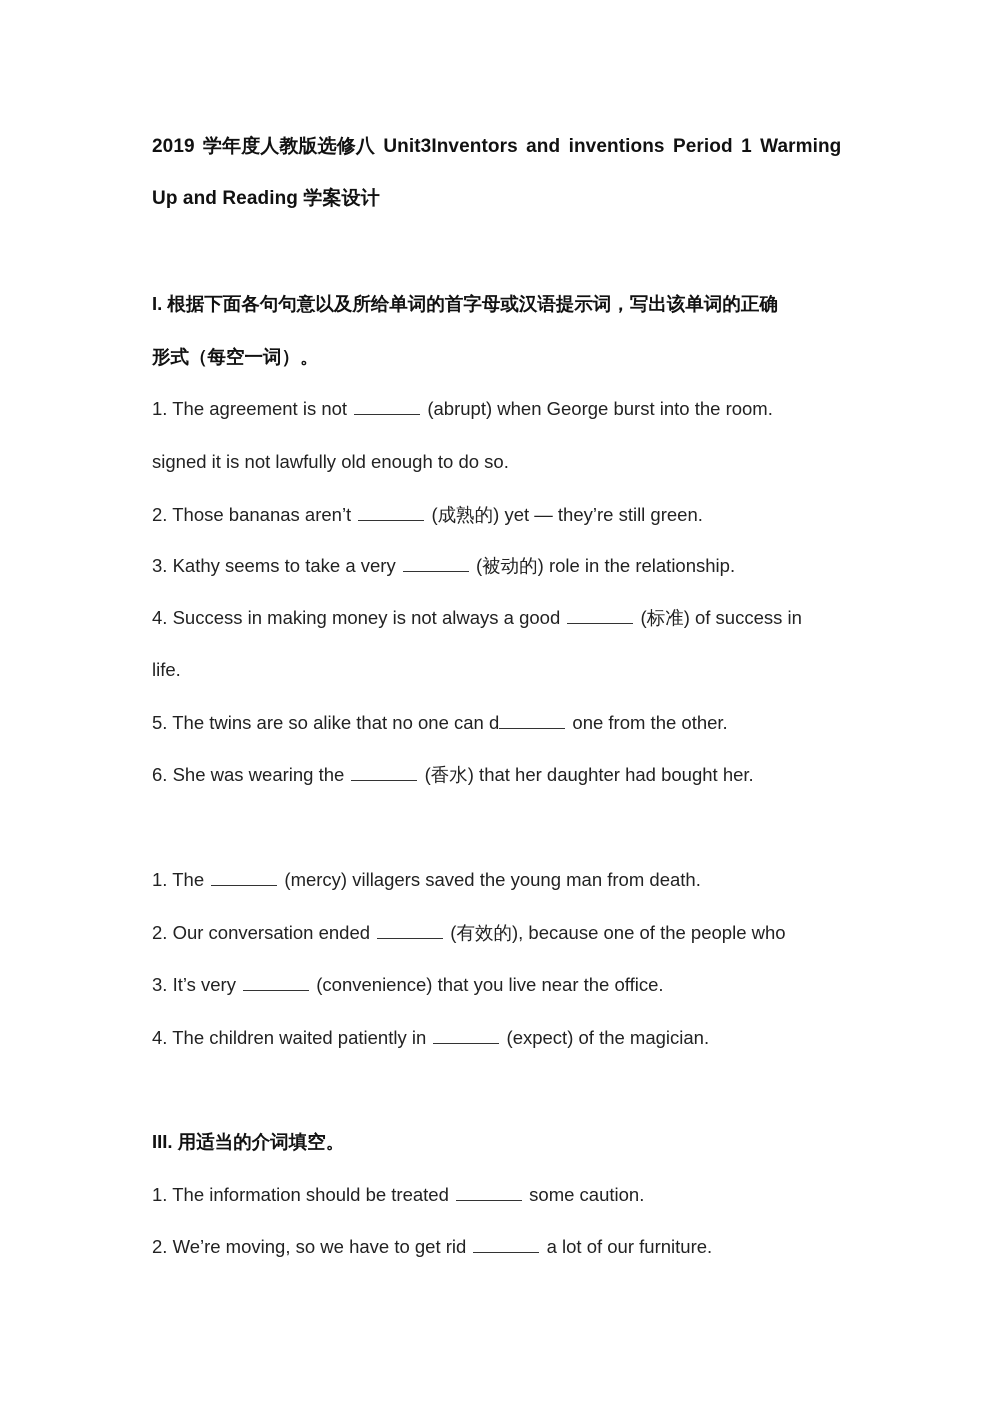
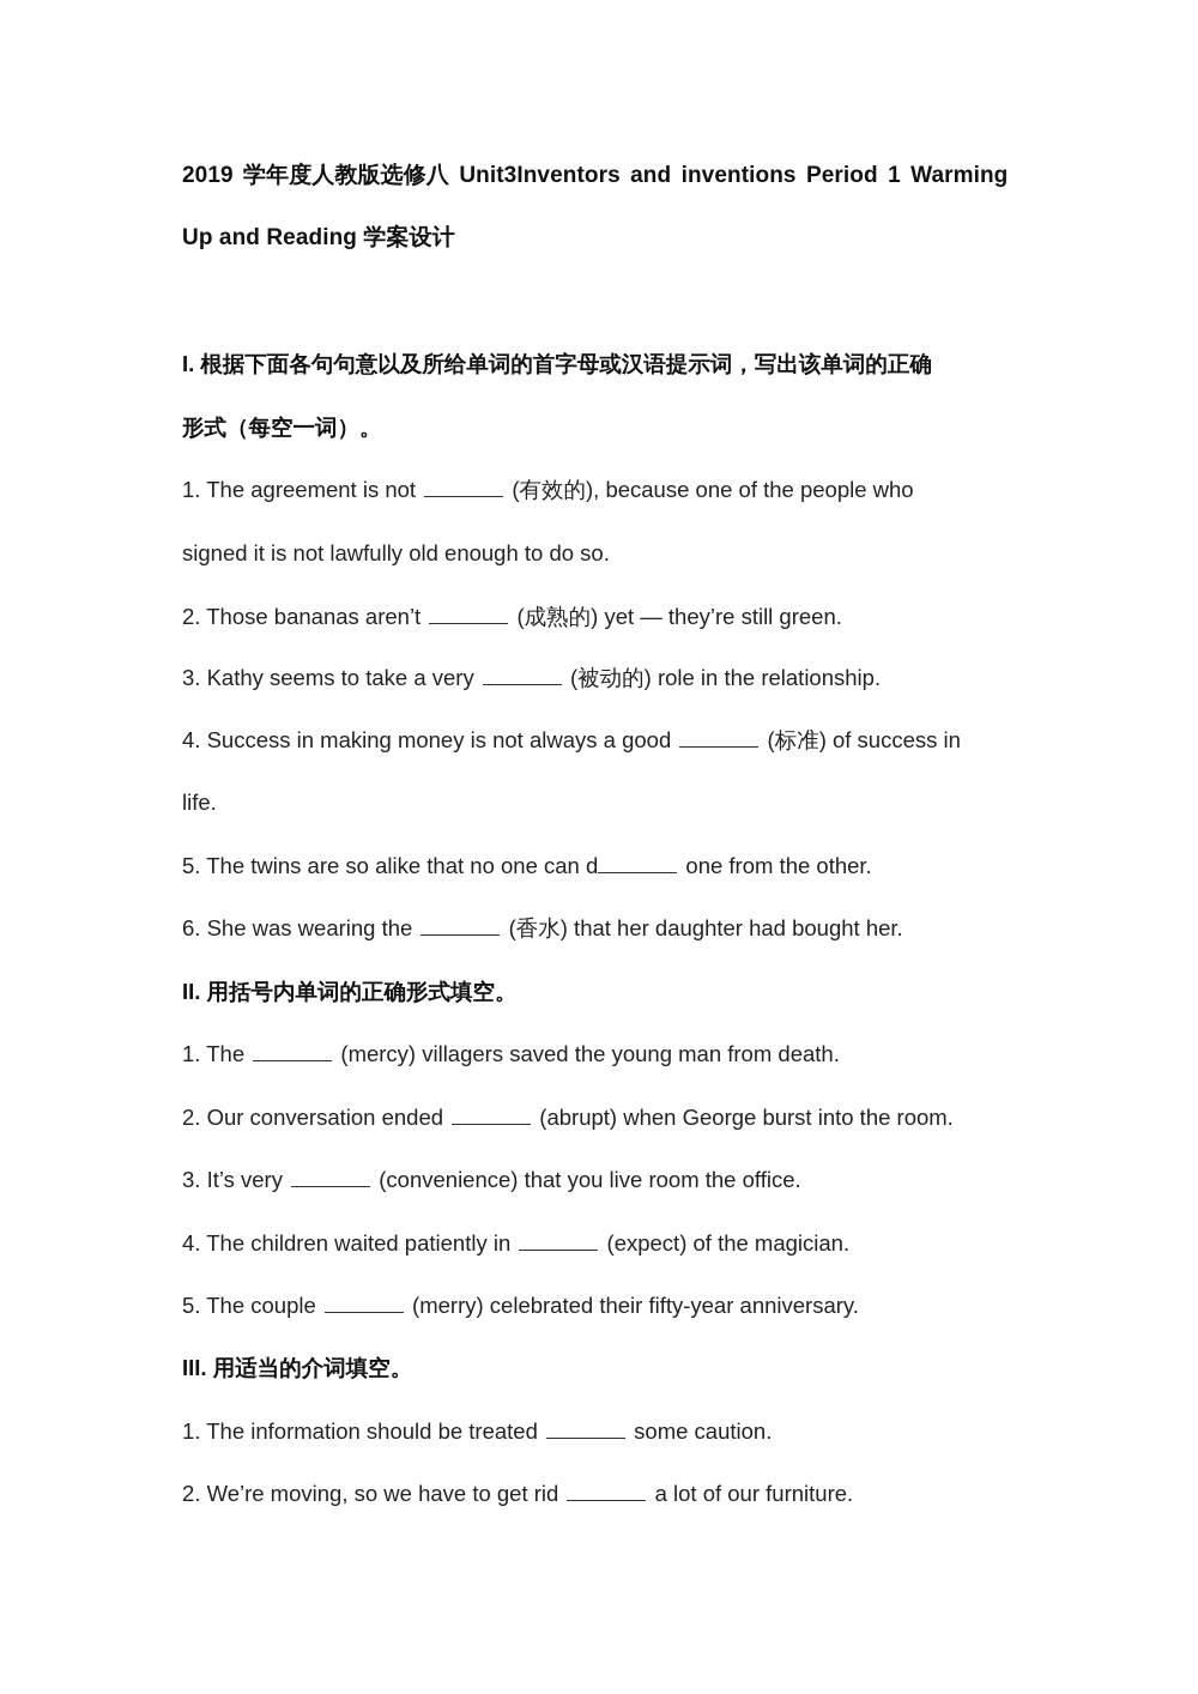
  2019 学年度人教版选修八 Unit3Inventors and inventions Period 1 Warming
  Up and Reading 学案设计
  I. 根据下面各句句意以及所给单词的首字母或汉语提示词，写出该单词的正确
  形式（每空一词）。
- 1. The agreement is not (abrupt) when George burst into the room.
+ 1. The agreement is not (有效的), because one of the people who
  signed it is not lawfully old enough to do so.
  2. Those bananas aren’t (成熟的) yet — they’re still green.
  3. Kathy seems to take a very (被动的) role in the relationship.
  4. Success in making money is not always a good (标准) of success in
  life.
  5. The twins are so alike that no one can d one from the other.
  6. She was wearing the (香水) that her daughter had bought her.
+ II. 用括号内单词的正确形式填空。
  1. The (mercy) villagers saved the young man from death.
- 2. Our conversation ended (有效的), because one of the people who
+ 2. Our conversation ended (abrupt) when George burst into the room.
- 3. It’s very (convenience) that you live near the office.
+ 3. It’s very (convenience) that you live room the office.
  4. The children waited patiently in (expect) of the magician.
+ 5. The couple (merry) celebrated their fifty-year anniversary.
  III. 用适当的介词填空。
  1. The information should be treated some caution.
  2. We’re moving, so we have to get rid a lot of our furniture.
